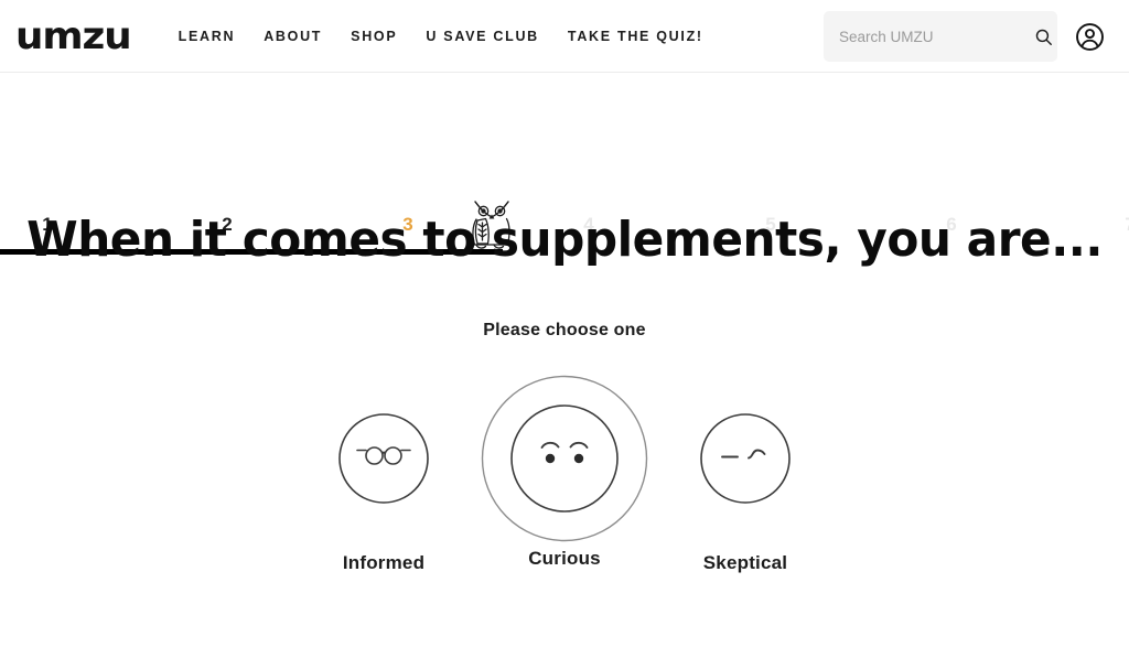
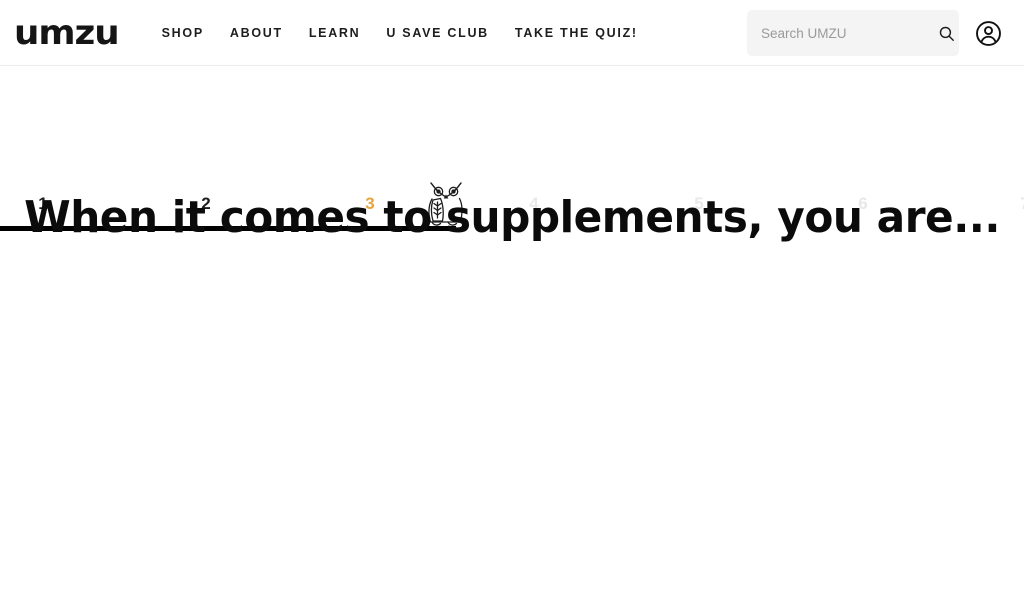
  umzu
- LEARN
+ SHOP
  ABOUT
- SHOP
+ LEARN
  U SAVE CLUB
  TAKE THE QUIZ!
  Search UMZU
  1
  2
  3
  4
  5
  6
  When it comes to supplements, you are...
- Please choose one
- Informed
- Curious
- Skeptical
